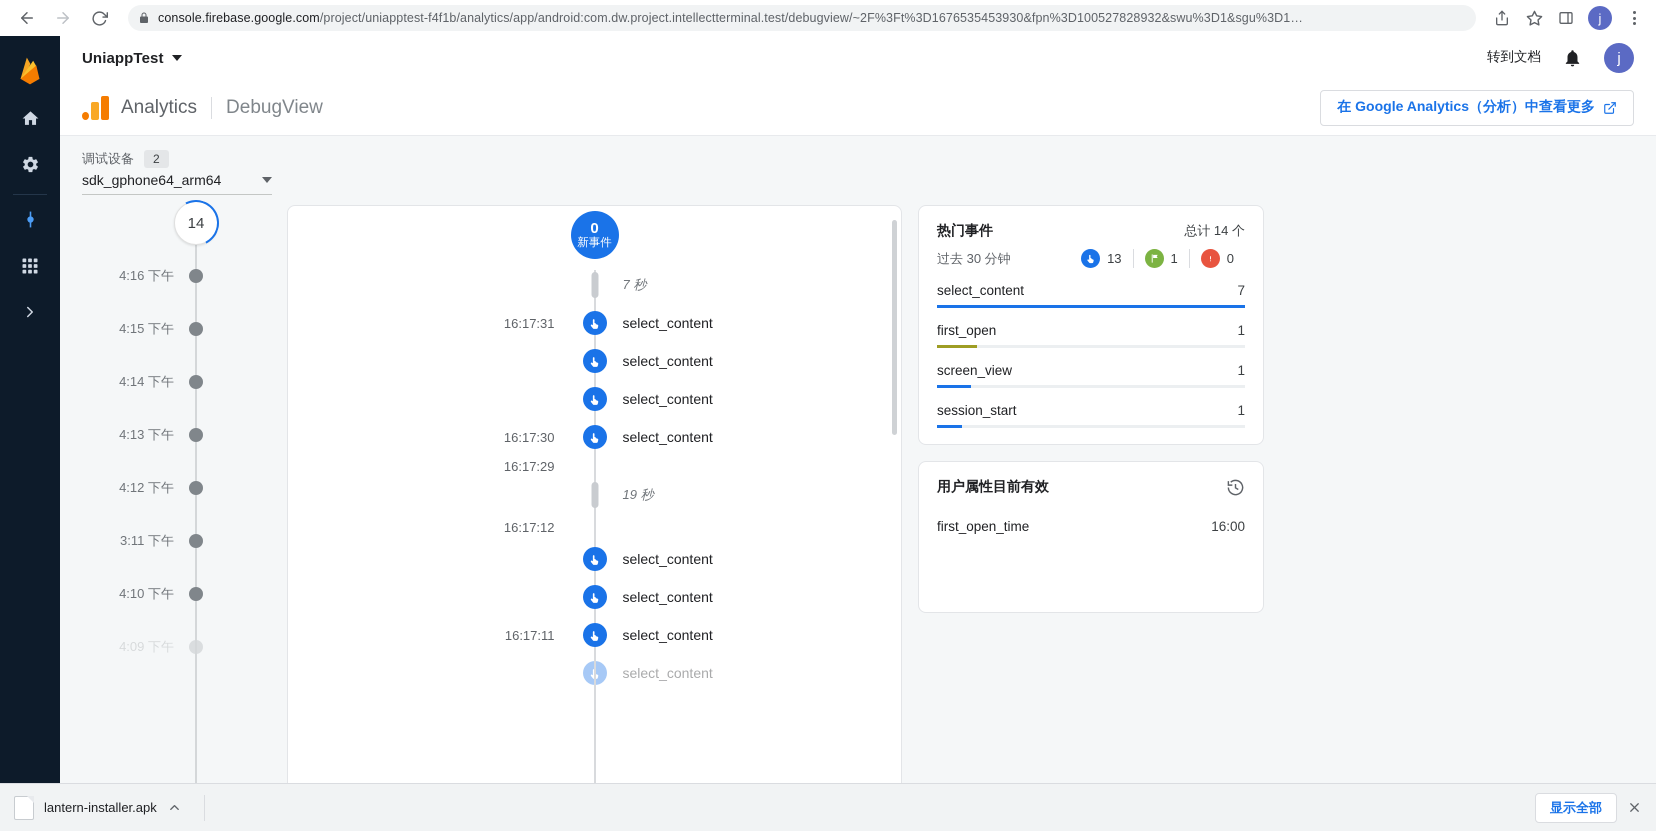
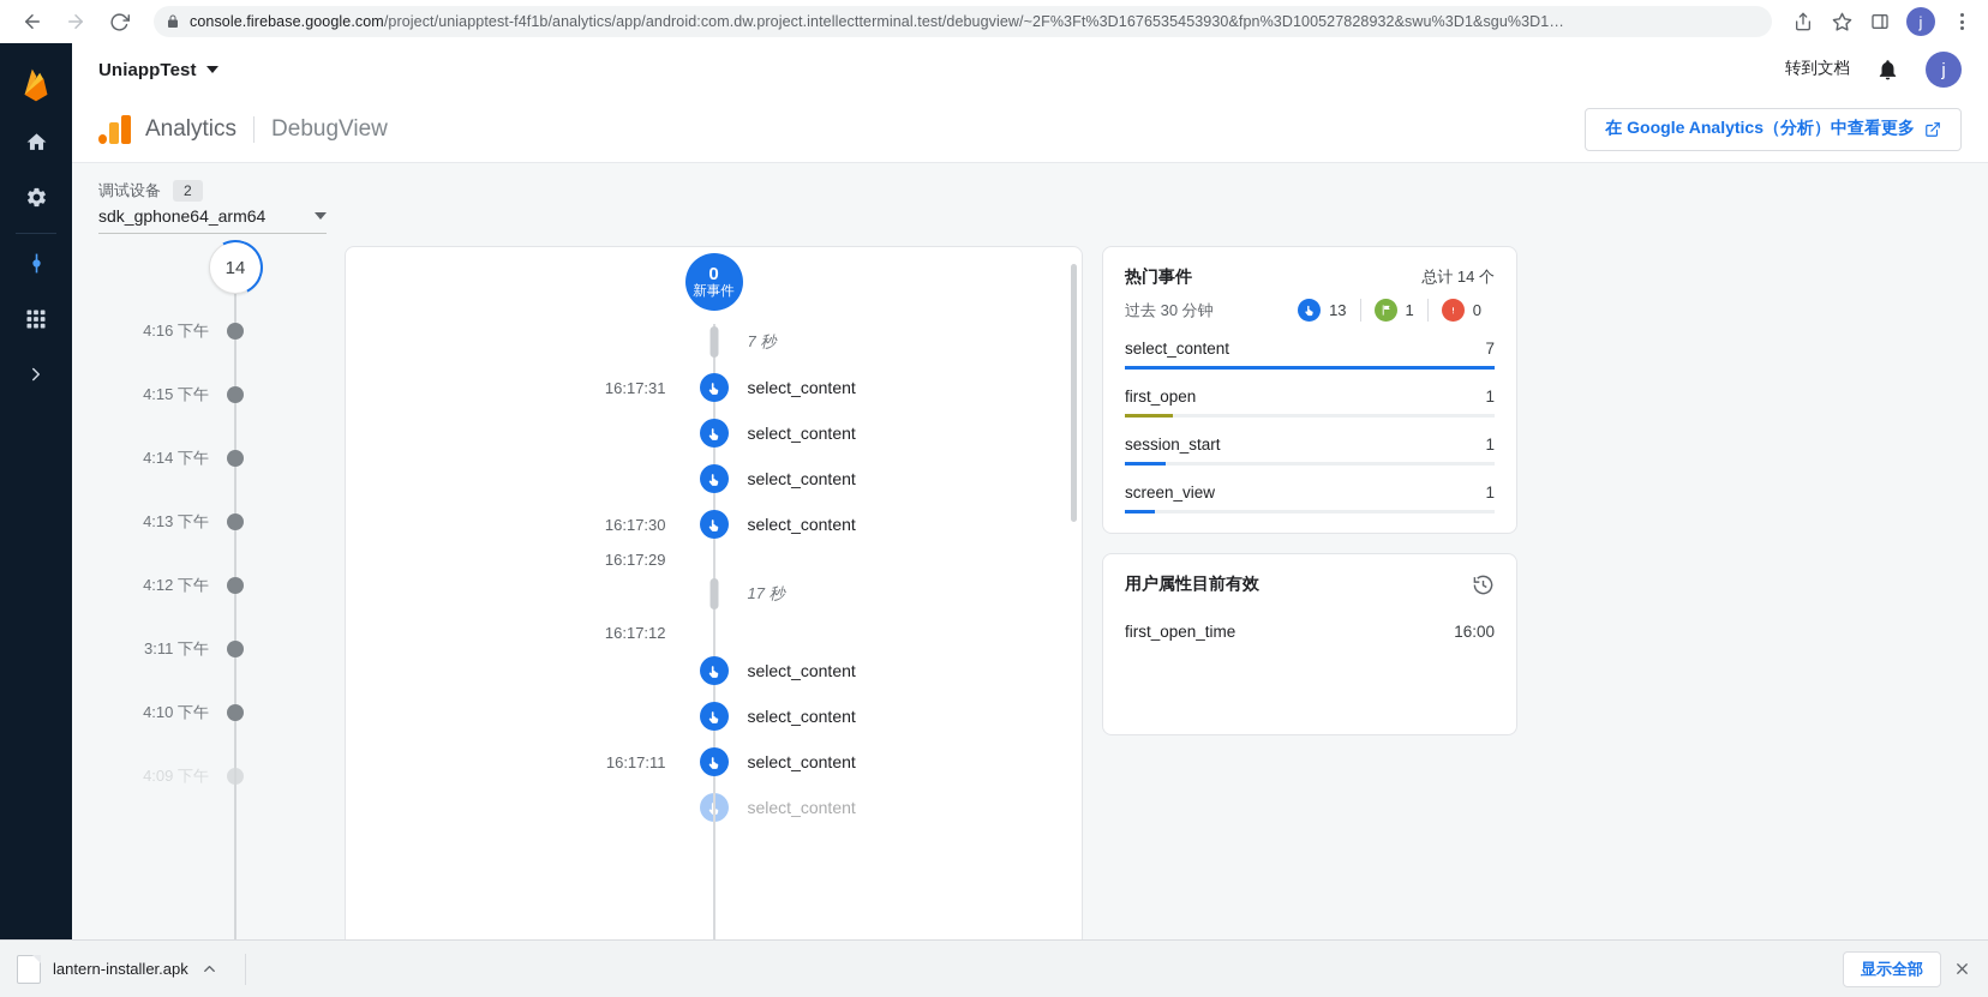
  console.firebase.google.com/project/uniapptest-f4f1b/analytics/app/android:com.dw.project.intellectterminal.test/debugview/~2F%3Ft%3D1676535453930&fpn%3D100527828932&swu%3D1&sgu%3D1…
  j
  UniappTest
  转到文档
  j
  Analytics
  DebugView
  在 Google Analytics（分析）中查看更多
  调试设备
  2
  sdk_gphone64_arm64
  14
  4:16 下午
  4:15 下午
  4:14 下午
  4:13 下午
  4:12 下午
  3:11 下午
  4:10 下午
  4:09 下午
  0
  新事件
  7 秒
  16:17:31
  select_content
  select_content
  select_content
  16:17:30
  select_content
  16:17:29
- 19 秒
+ 17 秒
  16:17:12
  select_content
  select_content
  16:17:11
  select_content
  select_content
  热门事件
  总计 14 个
  过去 30 分钟
  13
  1
  0
  select_content
  7
  first_open
  1
- screen_view
+ session_start
  1
- session_start
+ screen_view
  1
  用户属性目前有效
  first_open_time
  16:00
  lantern-installer.apk
  显示全部
